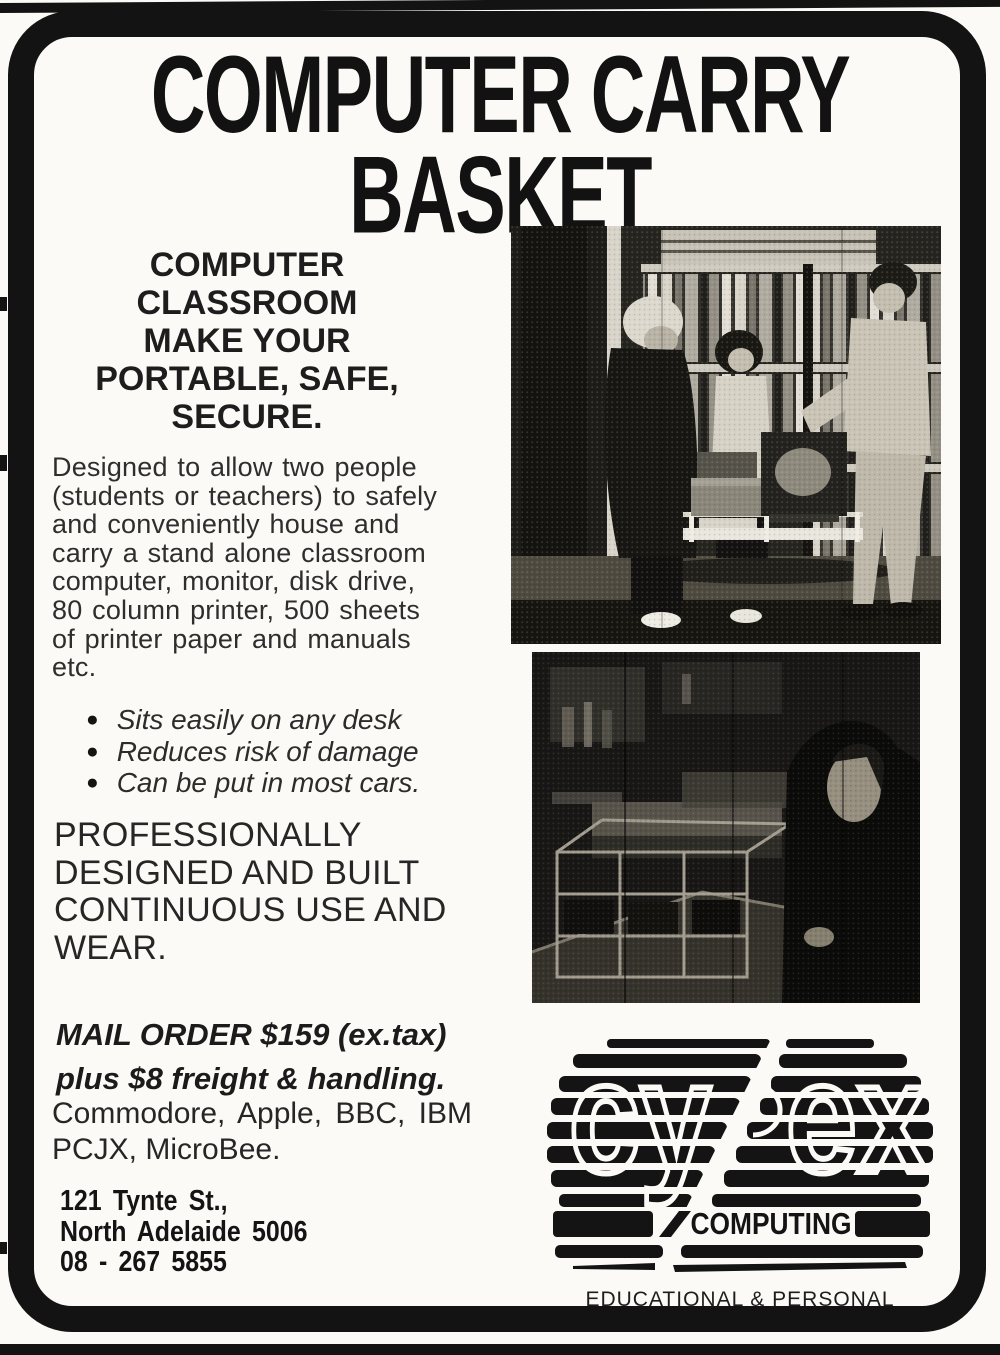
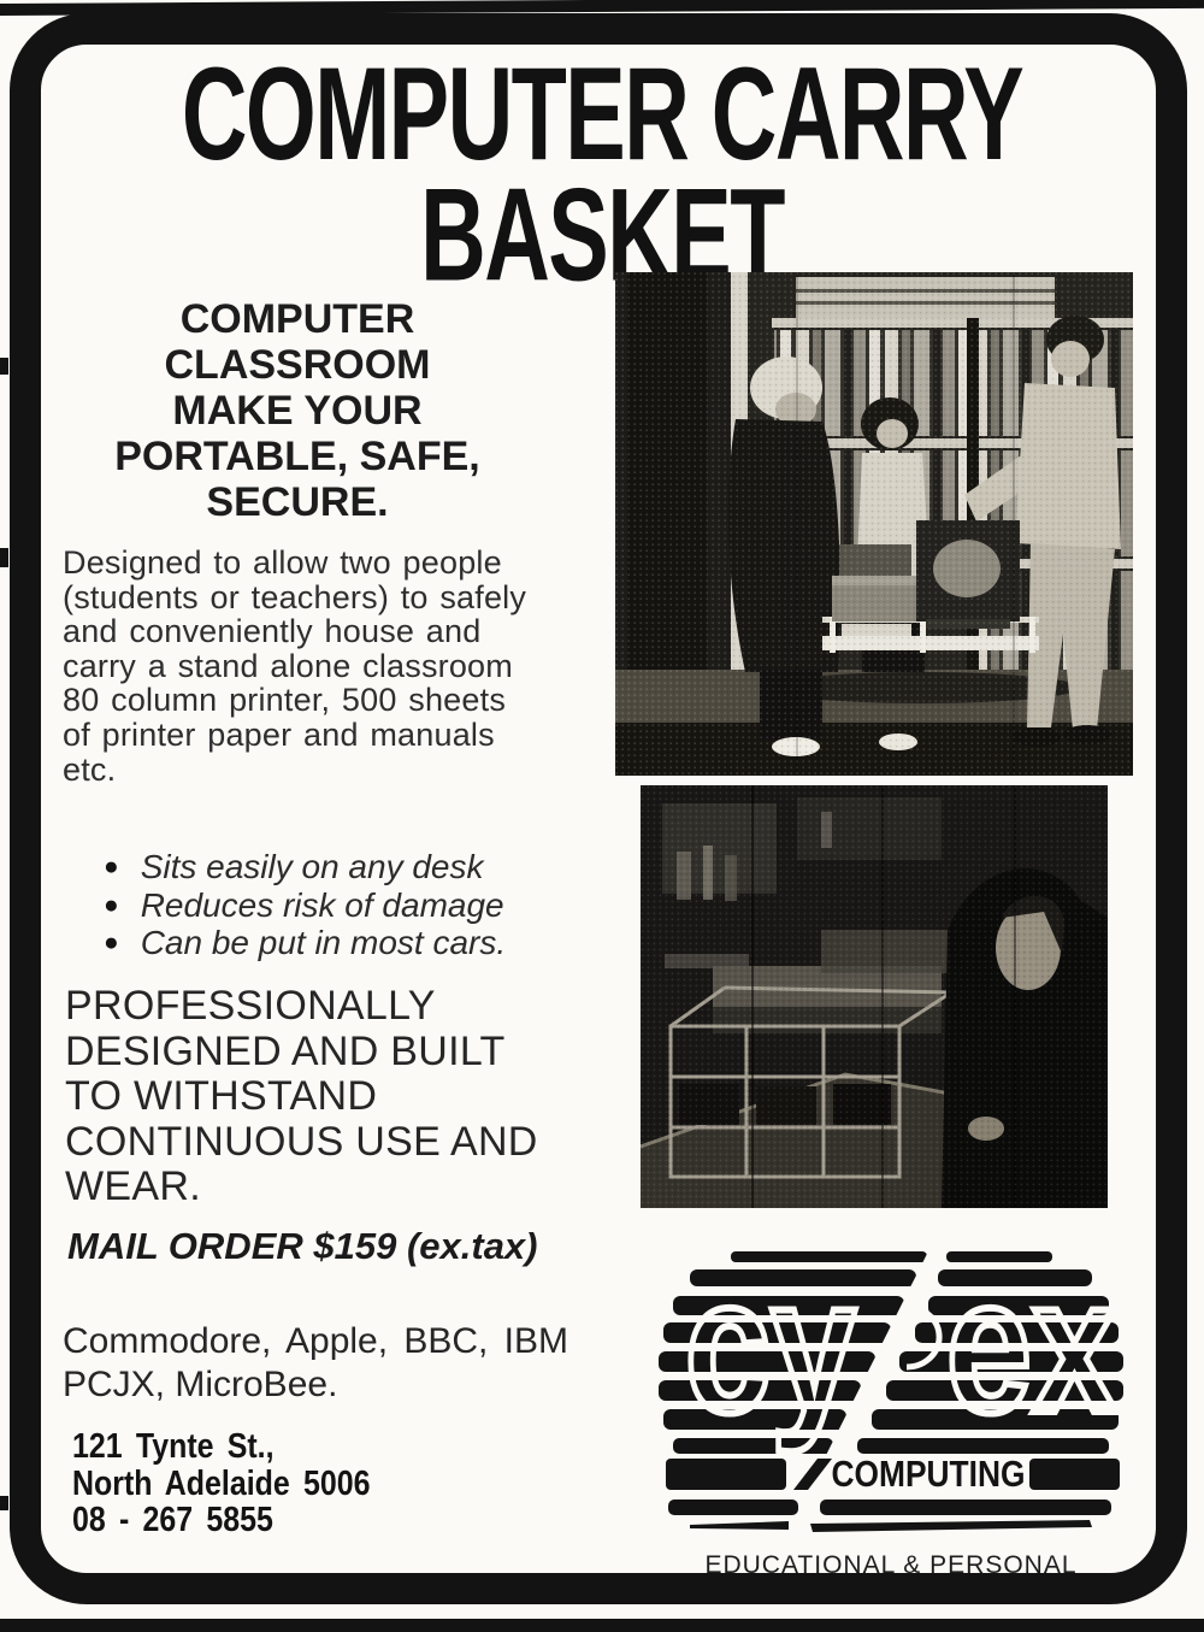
  COMPUTER CARRY
  BASKET
  COMPUTER
  CLASSROOM
  MAKE YOUR
  PORTABLE, SAFE,
  SECURE.
  Designed to allow two people
  (students or teachers) to safely
  and conveniently house and
  carry a stand alone classroom
- computer, monitor, disk drive,
  80 column printer, 500 sheets
  of printer paper and manuals
  etc.
  ●
  Sits easily on any desk
  ●
  Reduces risk of damage
  ●
  Can be put in most cars.
  PROFESSIONALLY
  DESIGNED AND BUILT
+ TO WITHSTAND
  CONTINUOUS USE AND
  WEAR.
  MAIL ORDER $159 (ex.tax)
- plus $8 freight & handling.
  Commodore, Apple, BBC, IBM
  PCJX, MicroBee.
  121 Tynte St.,
  North Adelaide 5006
  08 - 267 5855
  cy
  ex
  COMPUTING
  EDUCATIONAL & PERSONAL
